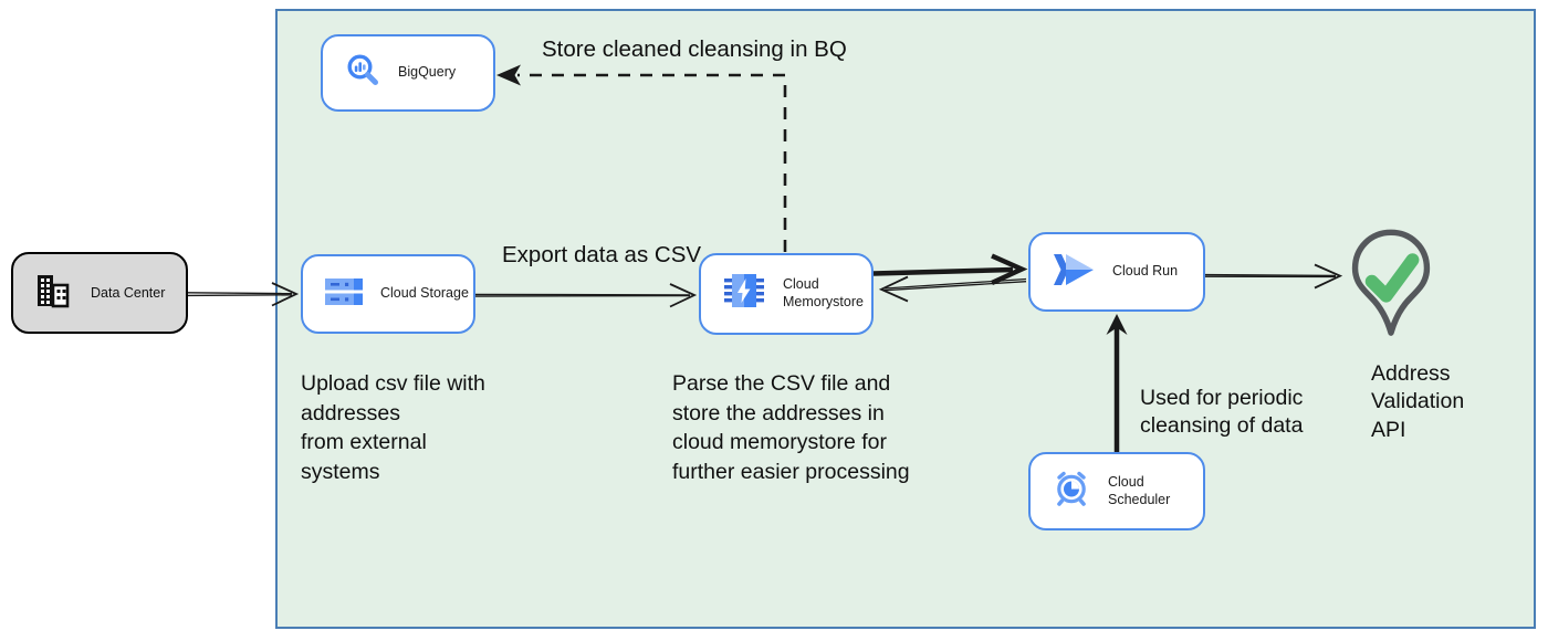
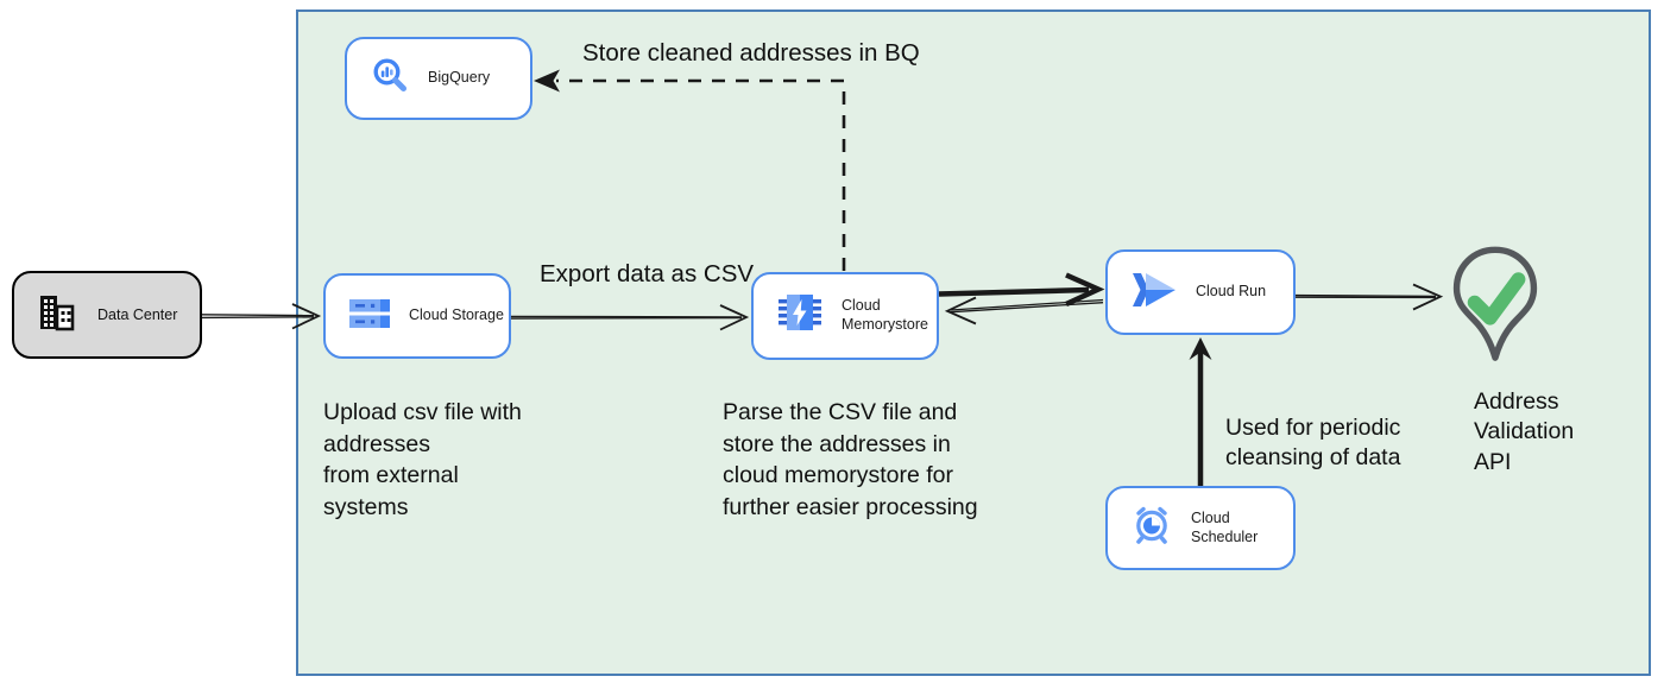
  Data Center
  BigQuery
  Cloud Storage
  Cloud
  Memorystore
  Cloud Run
  Cloud Scheduler
- Store cleaned cleansing in BQ
+ Store cleaned addresses in BQ
  Export data as CSV
  Upload csv file with
  addresses
  from external
  systems
  Parse the CSV file and
  store the addresses in
  cloud memorystore for
  further easier processing
  Used for periodic
  cleansing of data
  Address Validation
  API
